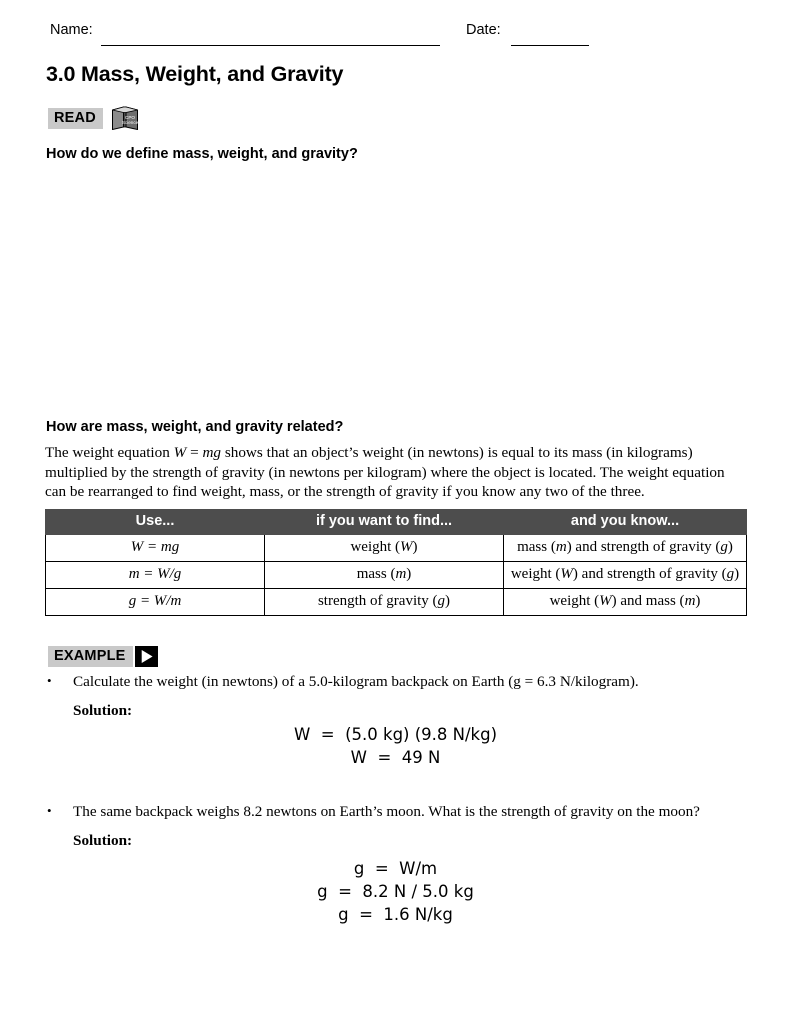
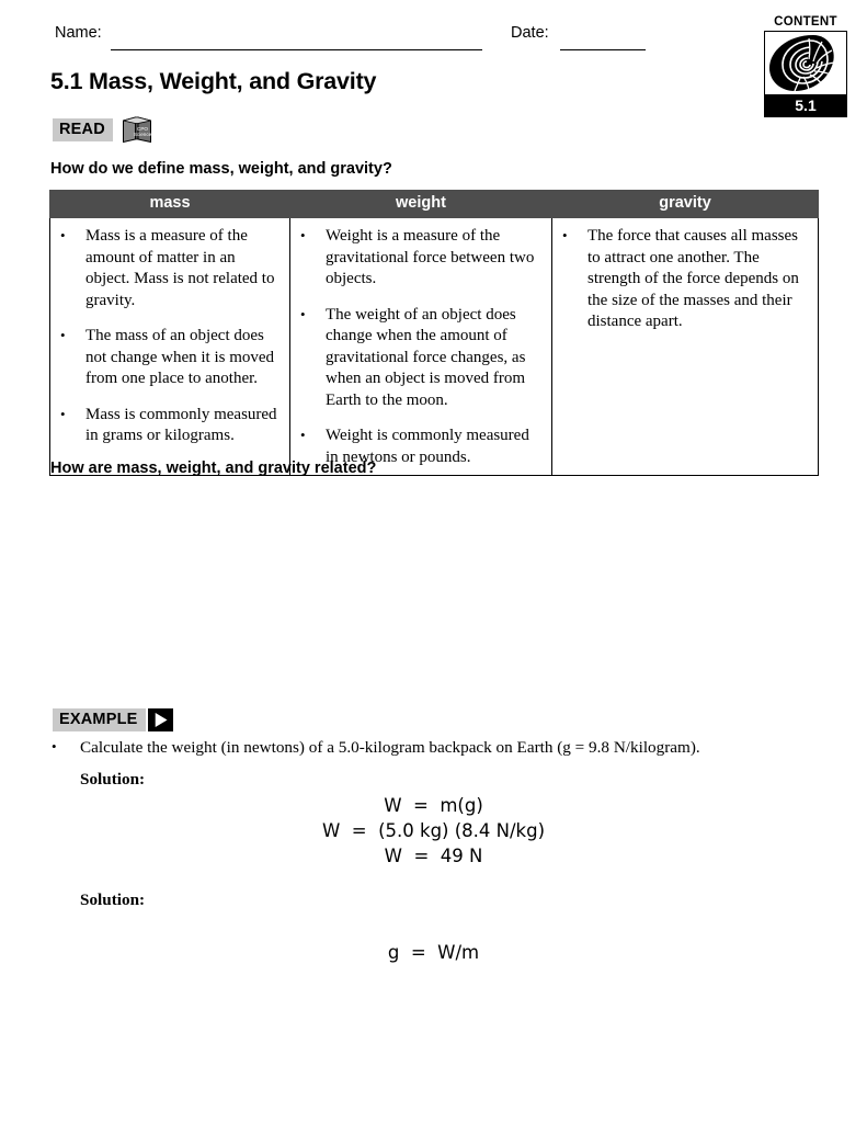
  Name:
  Date:
+ CONTENT
+ 5.1
- 3.0 Mass, Weight, and Gravity
+ 5.1 Mass, Weight, and Gravity
  READ
  How do we define mass, weight, and gravity?
+ mass	weight	gravity
+ Mass is a measure of the amount of matter in an object. Mass is not related to gravity. The mass of an object does not change when it is moved from one place to another. Mass is commonly measured in grams or kilograms.	Weight is a measure of the gravitational force between two objects. The weight of an object does change when the amount of gravitational force changes, as when an object is moved from Earth to the moon. Weight is commonly measured in newtons or pounds.	The force that causes all masses to attract one another. The strength of the force depends on the size of the masses and their distance apart.
  How are mass, weight, and gravity related?
- The weight equation W = mg shows that an object’s weight (in newtons) is equal to its mass (in kilograms) multiplied by the strength of gravity (in newtons per kilogram) where the object is located. The weight equation can be rearranged to find weight, mass, or the strength of gravity if you know any two of the three.
- Use...	if you want to find...	and you know...
- W = mg	weight (W)	mass (m) and strength of gravity (g)
- m = W/g	mass (m)	weight (W) and strength of gravity (g)
- g = W/m	strength of gravity (g)	weight (W) and mass (m)
  EXAMPLE
- Calculate the weight (in newtons) of a 5.0-kilogram backpack on Earth (g = 6.3 N/kilogram).
+ Calculate the weight (in newtons) of a 5.0-kilogram backpack on Earth (g = 9.8 N/kilogram).
  Solution:
+ W = m(g)
- W = (5.0 kg) (9.8 N/kg)
+ W = (5.0 kg) (8.4 N/kg)
  W = 49 N
- The same backpack weighs 8.2 newtons on Earth’s moon. What is the strength of gravity on the moon?
  Solution:
  g = W/m
- g = 8.2 N / 5.0 kg
- g = 1.6 N/kg
